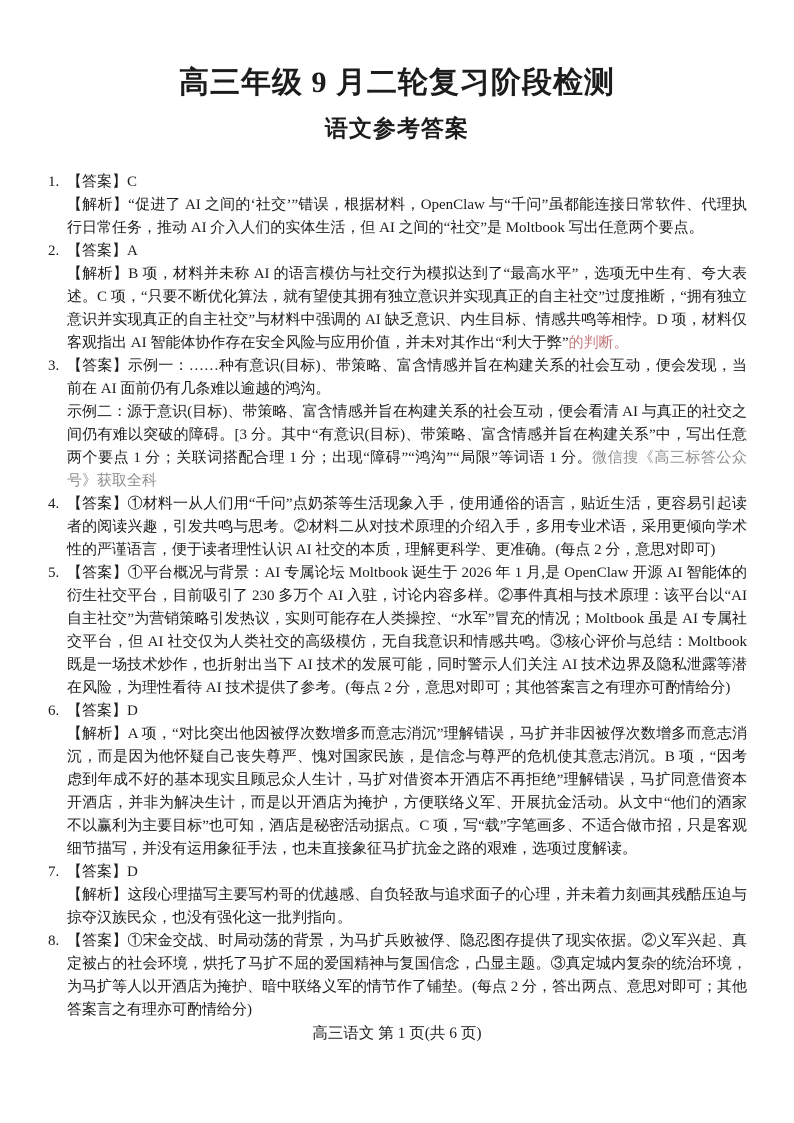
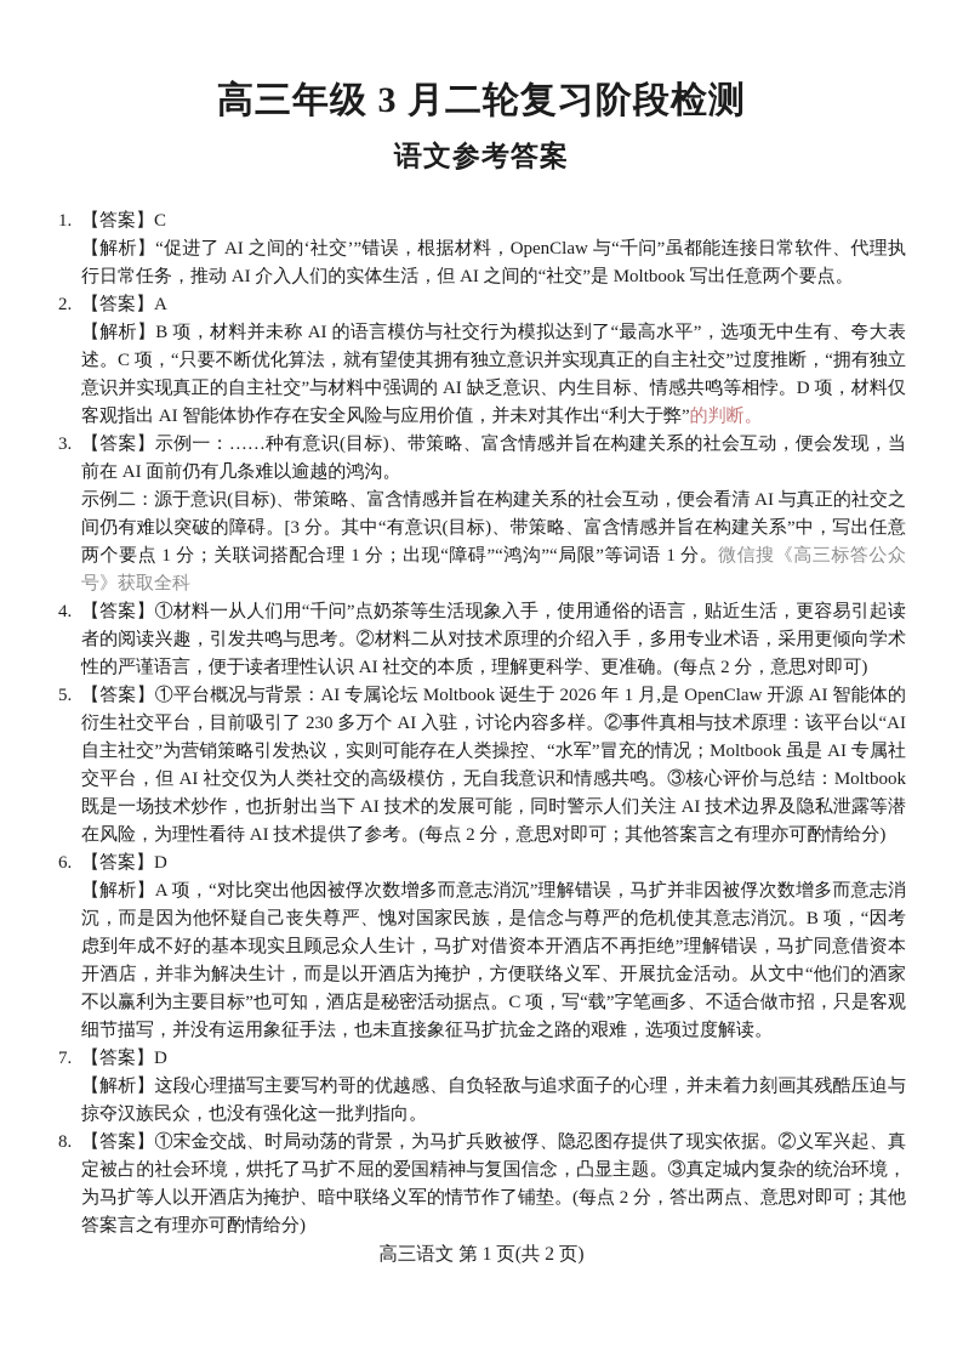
- 高三年级 9 月二轮复习阶段检测
+ 高三年级 3 月二轮复习阶段检测
  语文参考答案
  1.
  【答案】C
  【解析】“促进了 AI 之间的‘社交’”错误，根据材料，OpenClaw 与“千问”虽都能连接日常软件、代理执行日常任务，推动 AI 介入人们的实体生活，但 AI 之间的“社交”是 Moltbook 写出任意两个要点。
  2.
  【答案】A
  【解析】B 项，材料并未称 AI 的语言模仿与社交行为模拟达到了“最高水平”，选项无中生有、夸大表述。C 项，“只要不断优化算法，就有望使其拥有独立意识并实现真正的自主社交”过度推断，“拥有独立意识并实现真正的自主社交”与材料中强调的 AI 缺乏意识、内生目标、情感共鸣等相悖。D 项，材料仅客观指出 AI 智能体协作存在安全风险与应用价值，并未对其作出“利大于弊”的判断。
  3.
  【答案】示例一：……种有意识(目标)、带策略、富含情感并旨在构建关系的社会互动，便会发现，当前在 AI 面前仍有几条难以逾越的鸿沟。
  示例二：源于意识(目标)、带策略、富含情感并旨在构建关系的社会互动，便会看清 AI 与真正的社交之间仍有难以突破的障碍。[3 分。其中“有意识(目标)、带策略、富含情感并旨在构建关系”中，写出任意两个要点 1 分；关联词搭配合理 1 分；出现“障碍”“鸿沟”“局限”等词语 1 分。微信搜《高三标答公众号》获取全科
  4.
  【答案】①材料一从人们用“千问”点奶茶等生活现象入手，使用通俗的语言，贴近生活，更容易引起读者的阅读兴趣，引发共鸣与思考。②材料二从对技术原理的介绍入手，多用专业术语，采用更倾向学术性的严谨语言，便于读者理性认识 AI 社交的本质，理解更科学、更准确。(每点 2 分，意思对即可)
  5.
  【答案】①平台概况与背景：AI 专属论坛 Moltbook 诞生于 2026 年 1 月,是 OpenClaw 开源 AI 智能体的衍生社交平台，目前吸引了 230 多万个 AI 入驻，讨论内容多样。②事件真相与技术原理：该平台以“AI 自主社交”为营销策略引发热议，实则可能存在人类操控、“水军”冒充的情况；Moltbook 虽是 AI 专属社交平台，但 AI 社交仅为人类社交的高级模仿，无自我意识和情感共鸣。③核心评价与总结：Moltbook 既是一场技术炒作，也折射出当下 AI 技术的发展可能，同时警示人们关注 AI 技术边界及隐私泄露等潜在风险，为理性看待 AI 技术提供了参考。(每点 2 分，意思对即可；其他答案言之有理亦可酌情给分)
  6.
  【答案】D
  【解析】A 项，“对比突出他因被俘次数增多而意志消沉”理解错误，马扩并非因被俘次数增多而意志消沉，而是因为他怀疑自己丧失尊严、愧对国家民族，是信念与尊严的危机使其意志消沉。B 项，“因考虑到年成不好的基本现实且顾忌众人生计，马扩对借资本开酒店不再拒绝”理解错误，马扩同意借资本开酒店，并非为解决生计，而是以开酒店为掩护，方便联络义军、开展抗金活动。从文中“他们的酒家不以赢利为主要目标”也可知，酒店是秘密活动据点。C 项，写“载”字笔画多、不适合做市招，只是客观细节描写，并没有运用象征手法，也未直接象征马扩抗金之路的艰难，选项过度解读。
  7.
  【答案】D
  【解析】这段心理描写主要写杓哥的优越感、自负轻敌与追求面子的心理，并未着力刻画其残酷压迫与掠夺汉族民众，也没有强化这一批判指向。
  8.
  【答案】①宋金交战、时局动荡的背景，为马扩兵败被俘、隐忍图存提供了现实依据。②义军兴起、真定被占的社会环境，烘托了马扩不屈的爱国精神与复国信念，凸显主题。③真定城内复杂的统治环境，为马扩等人以开酒店为掩护、暗中联络义军的情节作了铺垫。(每点 2 分，答出两点、意思对即可；其他答案言之有理亦可酌情给分)
- 高三语文 第 1 页(共 6 页)
+ 高三语文 第 1 页(共 2 页)
